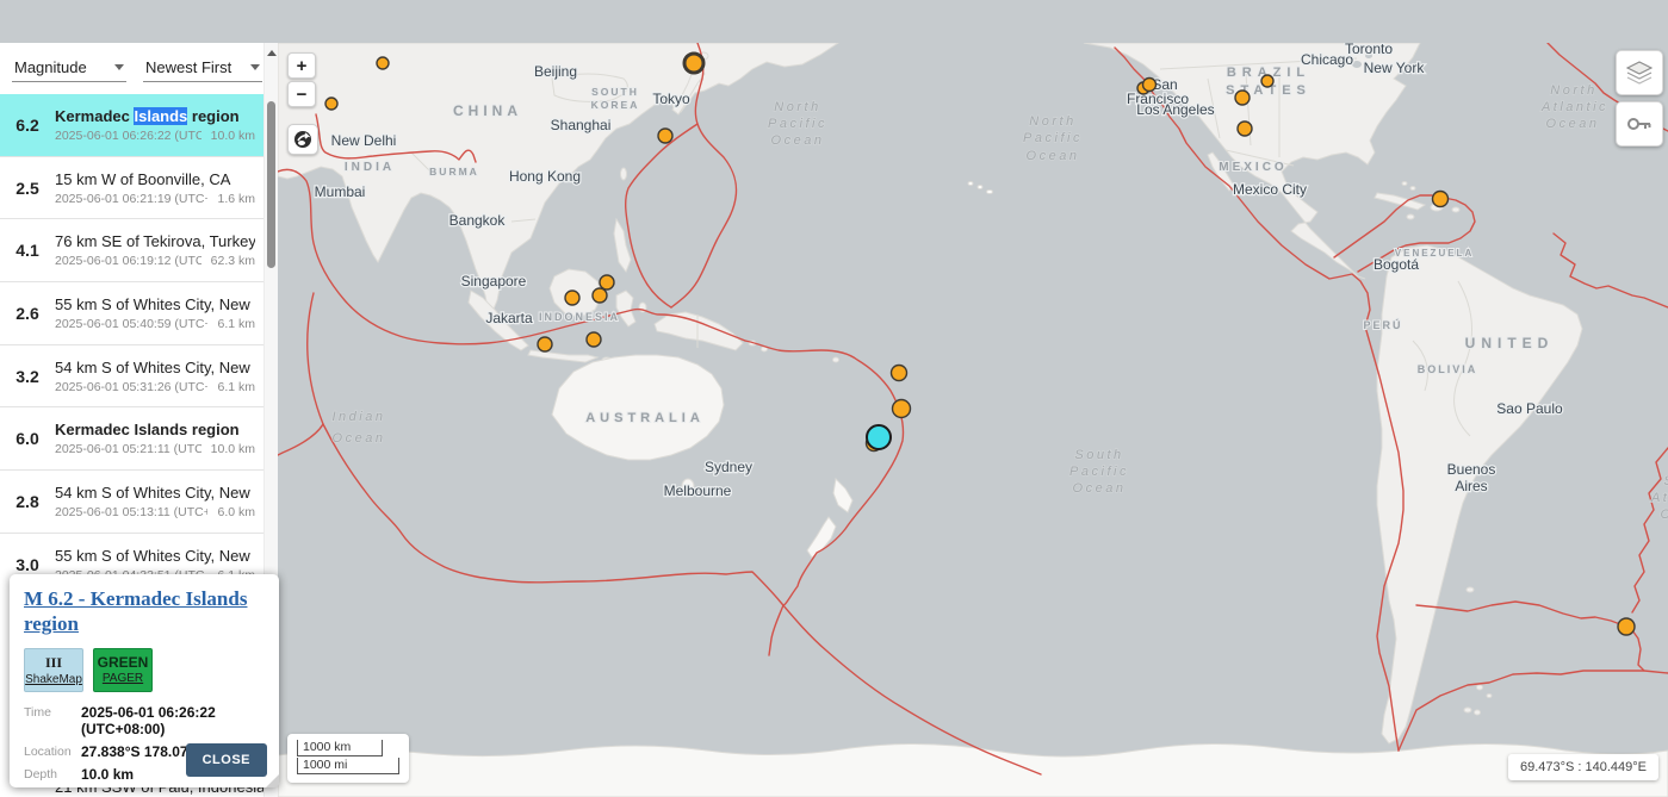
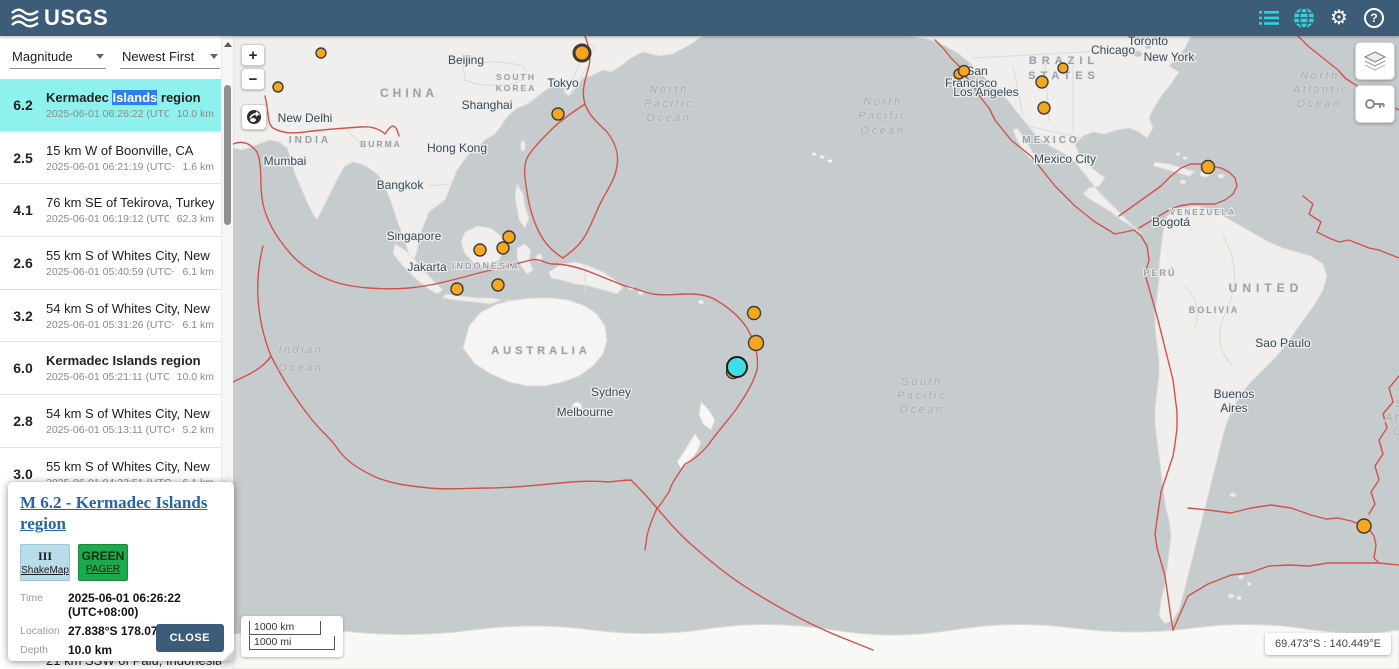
+ USGS
+ ⚙
+ ?
  Magnitude
  Newest First
  6.2
  Kermadec Islands region
  2025-06-01 06:26:22 (UTC
  10.0 km
  2.5
  15 km W of Boonville, CA
  2025-06-01 06:21:19 (UTC
  1.6 km
  4.1
  76 km SE of Tekirova, Turkey
  2025-06-01 06:19:12 (UTC
  62.3 km
  2.6
  55 km S of Whites City, New
  2025-06-01 05:40:59 (UTC
  6.1 km
  3.2
  54 km S of Whites City, New
  2025-06-01 05:31:26 (UTC
  6.1 km
  6.0
  Kermadec Islands region
  2025-06-01 05:21:11 (UTC
  10.0 km
  2.8
  54 km S of Whites City, New
  2025-06-01 05:13:11 (UTC+
- 6.0 km
+ 5.2 km
  3.0
  55 km S of Whites City, New
  M 6.2 - Kermadec Islands region
  III
  ShakeMap
  GREEN
  PAGER
  Time
  2025-06-01 06:26:22 (UTC+08:00)
  Location
  27.838°S 178.07
  Depth
  10.0 km
  CLOSE
  Beijing
  Shanghai
  Tokyo
  New Delhi
  Mumbai
  Hong Kong
  Bangkok
  Singapore
  Jakarta
  Sydney
  Melbourne
  Toronto
  Chicago
  New York
  San
  Francisco
  Los Angeles
  Mexico City
  Bogotá
  Sao Paulo
  Buenos
  Aires
  CHINA
  INDIA
  BURMA
  SOUTH
  KOREA
  INDONESIA
  AUSTRALIA
  BRAZIL
  STATES
  MEXICO
  VENEZUELA
  PERÚ
  UNITED
  BOLIVIA
  North
  Pacific
  Ocean
  North
  Pacific
  Ocean
  Indian
  Ocean
  South
  Pacific
  Ocean
  North
  Atlantic
  Ocean
  +
  −
  1000 km
  1000 mi
  69.473°S : 140.449°E
